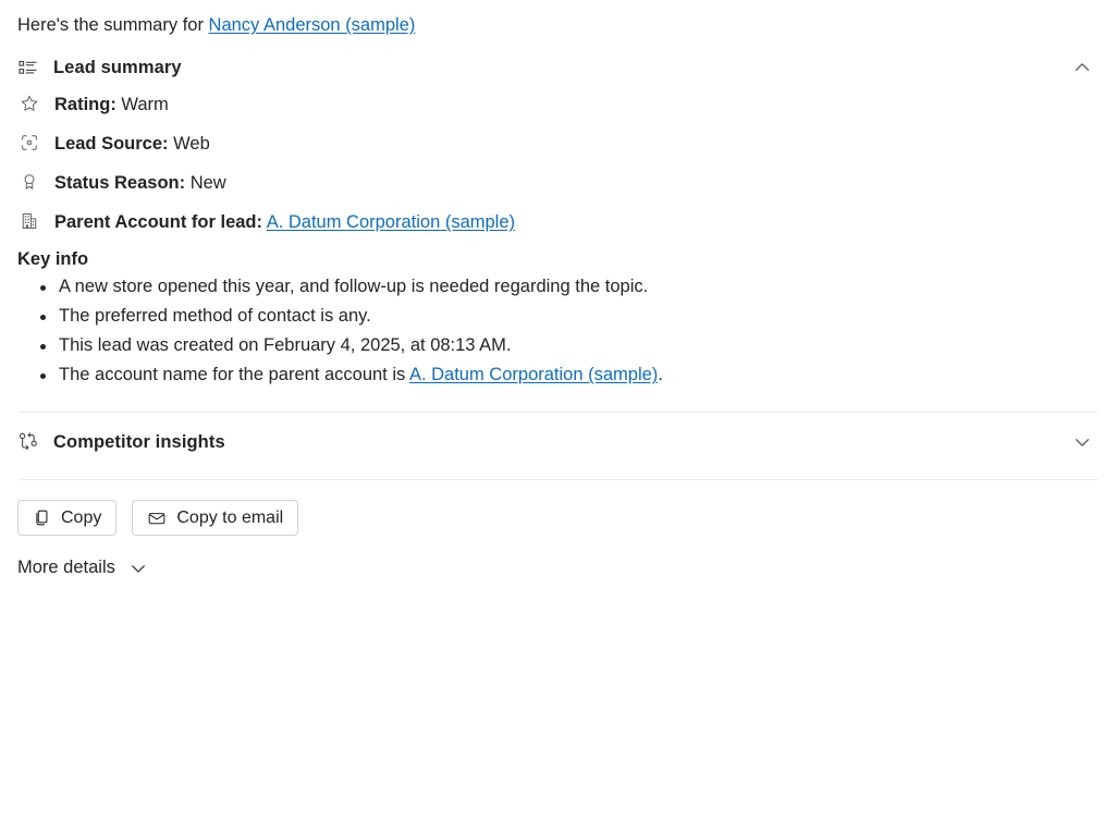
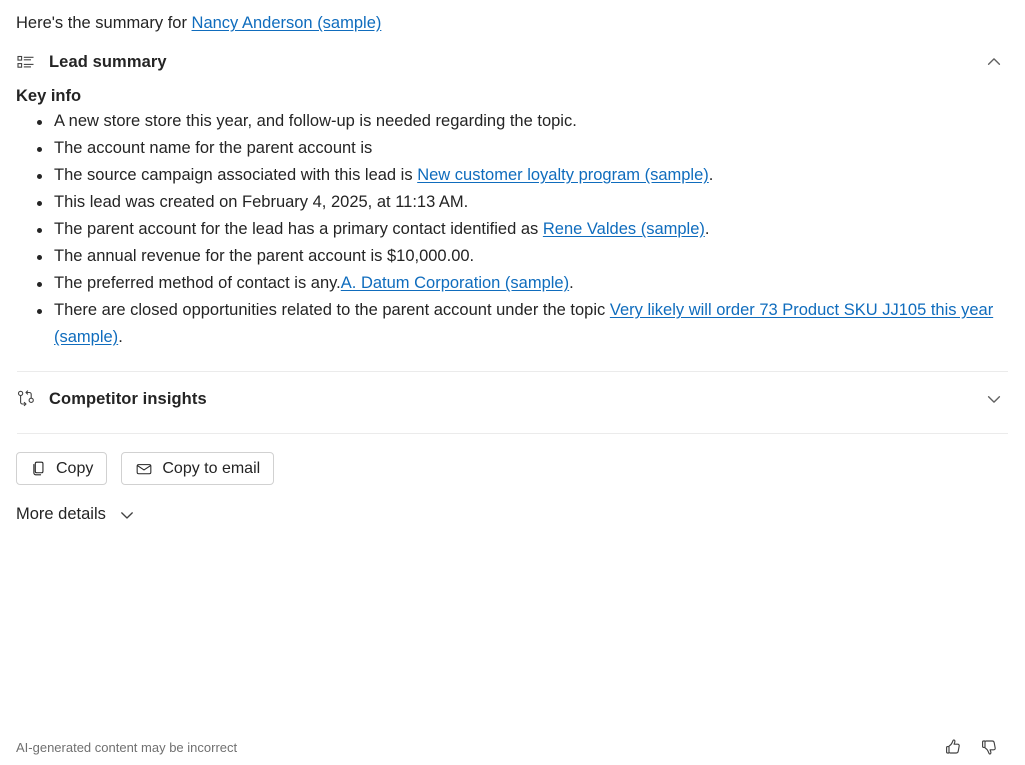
  Here's the summary for Nancy Anderson (sample)
  Lead summary
- Rating: Warm
- Lead Source: Web
- Status Reason: New
- Parent Account for lead: A. Datum Corporation (sample)
  Key info
- A new store opened this year, and follow-up is needed regarding the topic.
+ A new store store this year, and follow-up is needed regarding the topic.
- The preferred method of contact is any.
+ The account name for the parent account is
+ The source campaign associated with this lead is New customer loyalty program (sample).
- This lead was created on February 4, 2025, at 08:13 AM.
+ This lead was created on February 4, 2025, at 11:13 AM.
+ The parent account for the lead has a primary contact identified as Rene Valdes (sample).
+ The annual revenue for the parent account is $10,000.00.
- The account name for the parent account is A. Datum Corporation (sample).
+ The preferred method of contact is any.A. Datum Corporation (sample).
+ There are closed opportunities related to the parent account under the topic Very likely will order 73 Product SKU JJ105 this year (sample).
  Competitor insights
  Copy
  Copy to email
  More details
+ AI-generated content may be incorrect
